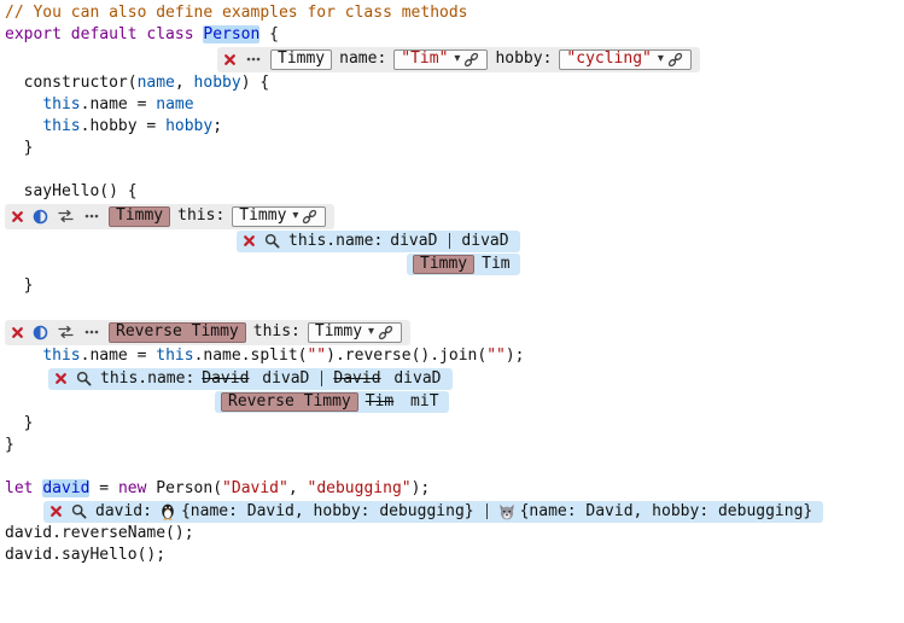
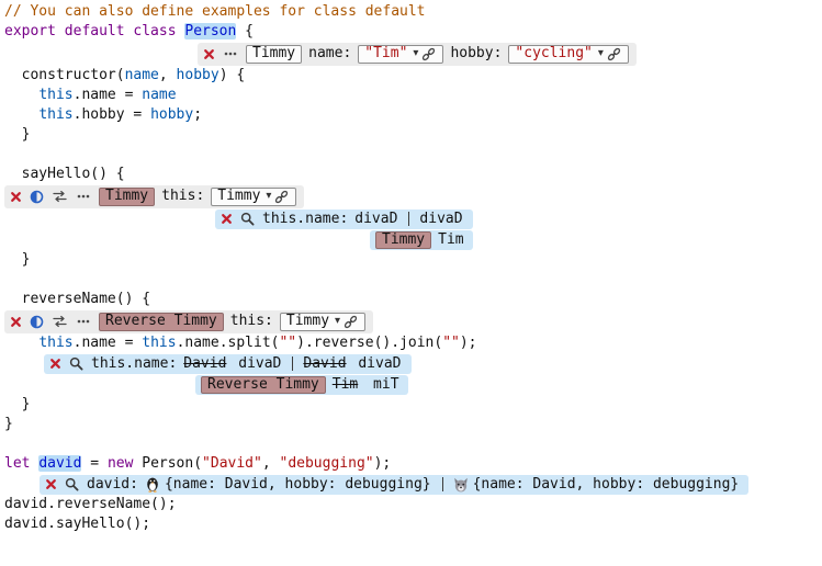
- // You can also define examples for class methods
+ // You can also define examples for class default
  export default class Person {
  Timmy
  name:
  "Tim"
  ▾
  hobby:
  "cycling"
  ▾
  constructor(name, hobby) {
  this.name = name
  this.hobby = hobby;
  }
  sayHello() {
  Timmy
  this:
  Timmy
  ▾
  this.name:
  divaD
  divaD
  Timmy
  Tim
  }
+ reverseName() {
  Reverse Timmy
  this:
  Timmy
  ▾
  this.name = this.name.split("").reverse().join("");
  this.name:
  David
  divaD
  David
  divaD
  Reverse Timmy
  Tim
  miT
  }
  }
  let david = new Person("David", "debugging");
  david:
  {name: David, hobby: debugging}
  {name: David, hobby: debugging}
  david.reverseName();
  david.sayHello();
